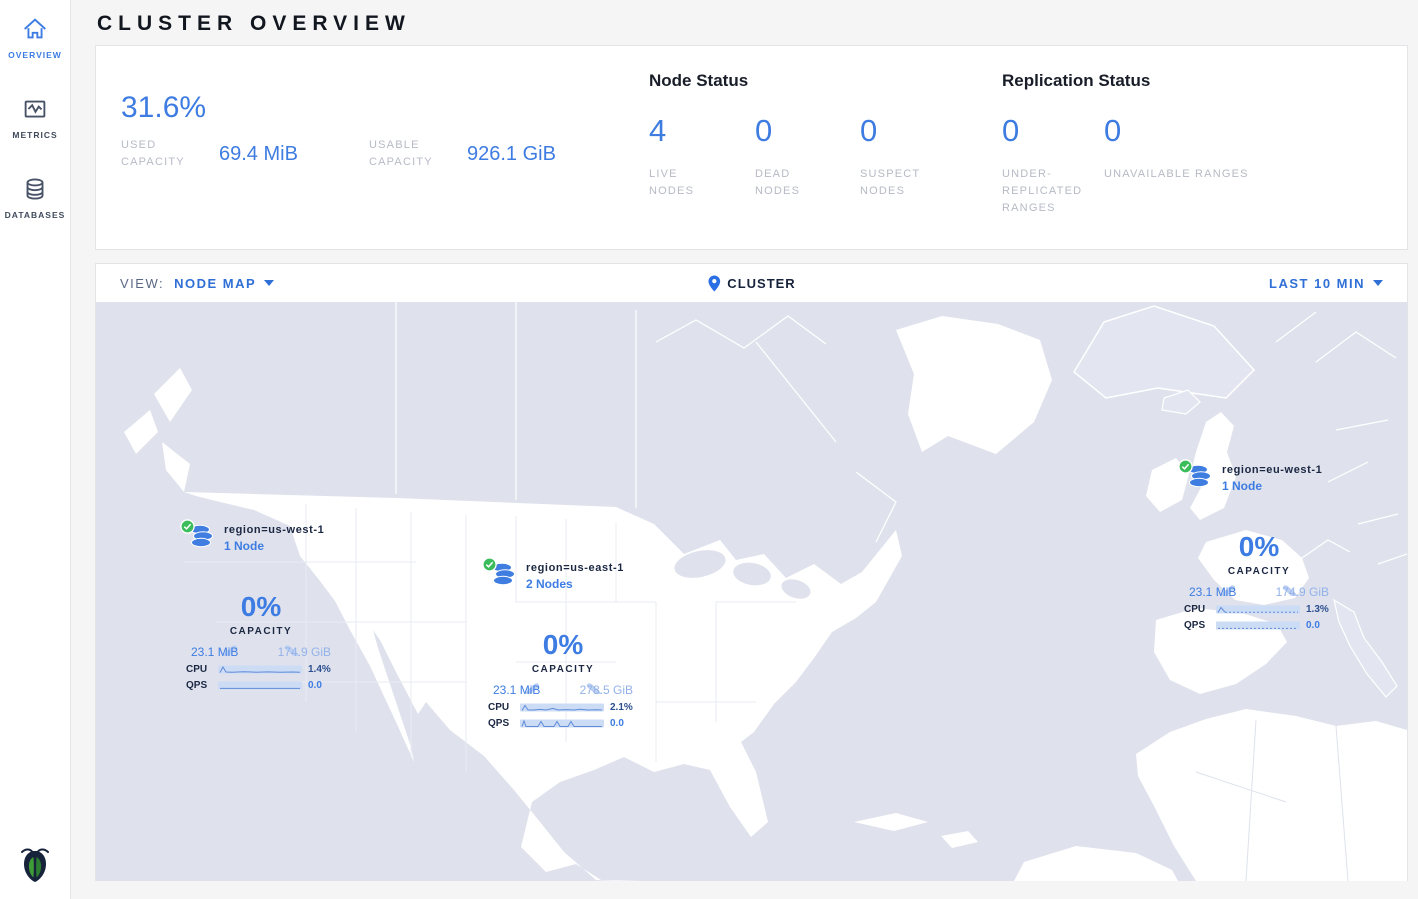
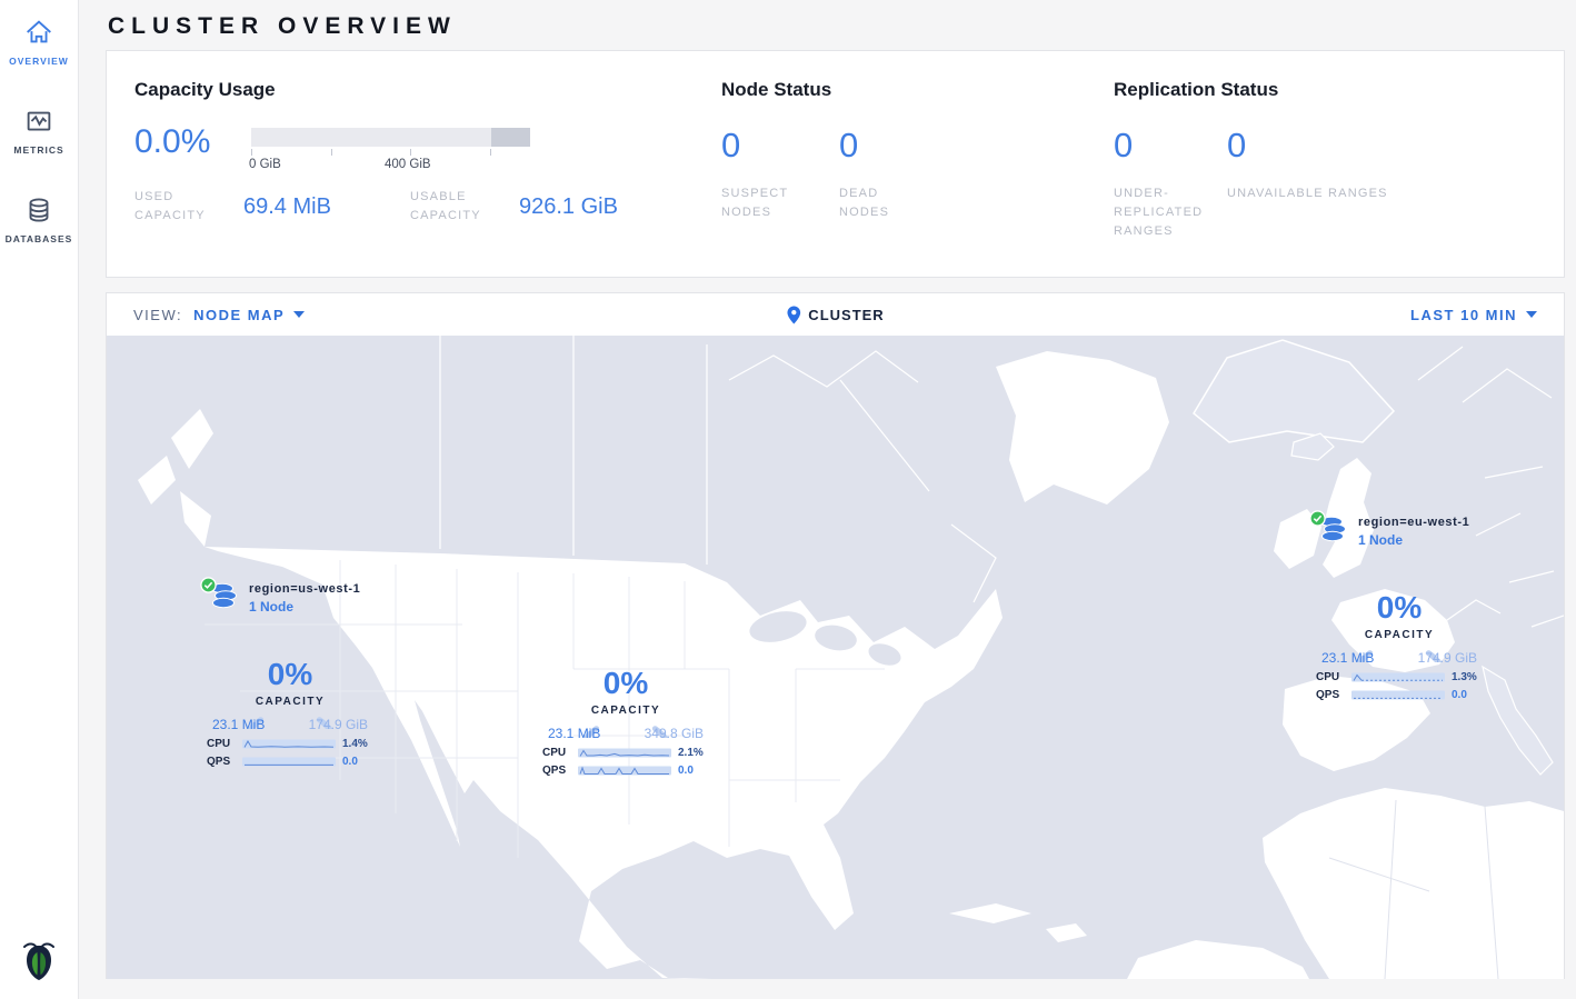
  OVERVIEW
  METRICS
  DATABASES
  CLUSTER OVERVIEW
+ Capacity Usage
- 31.6%
+ 0.0%
+ 0 GiB
+ 400 GiB
  USED CAPACITY
  69.4 MiB
  USABLE CAPACITY
  926.1 GiB
  Node Status
- 4
- LIVE NODES
  0
- DEAD NODES
+ SUSPECT NODES
  0
- SUSPECT NODES
+ DEAD NODES
  Replication Status
  0
  UNDER-REPLICATED RANGES
  0
  UNAVAILABLE RANGES
  VIEW:
  NODE MAP
  CLUSTER
  LAST 10 MIN
  region=us-west-1
  1 Node
  0%
  CAPACITY
  23.1 MiB
  174.9 GiB
  CPU
  1.4%
  QPS
  0.0
- region=us-east-1
- 2 Nodes
  0%
  CAPACITY
  23.1 MiB
- 278.5 GiB
+ 349.8 GiB
  CPU
  2.1%
  QPS
  0.0
  region=eu-west-1
  1 Node
  0%
  CAPACITY
  23.1 MiB
  174.9 GiB
  CPU
  1.3%
  QPS
  0.0
